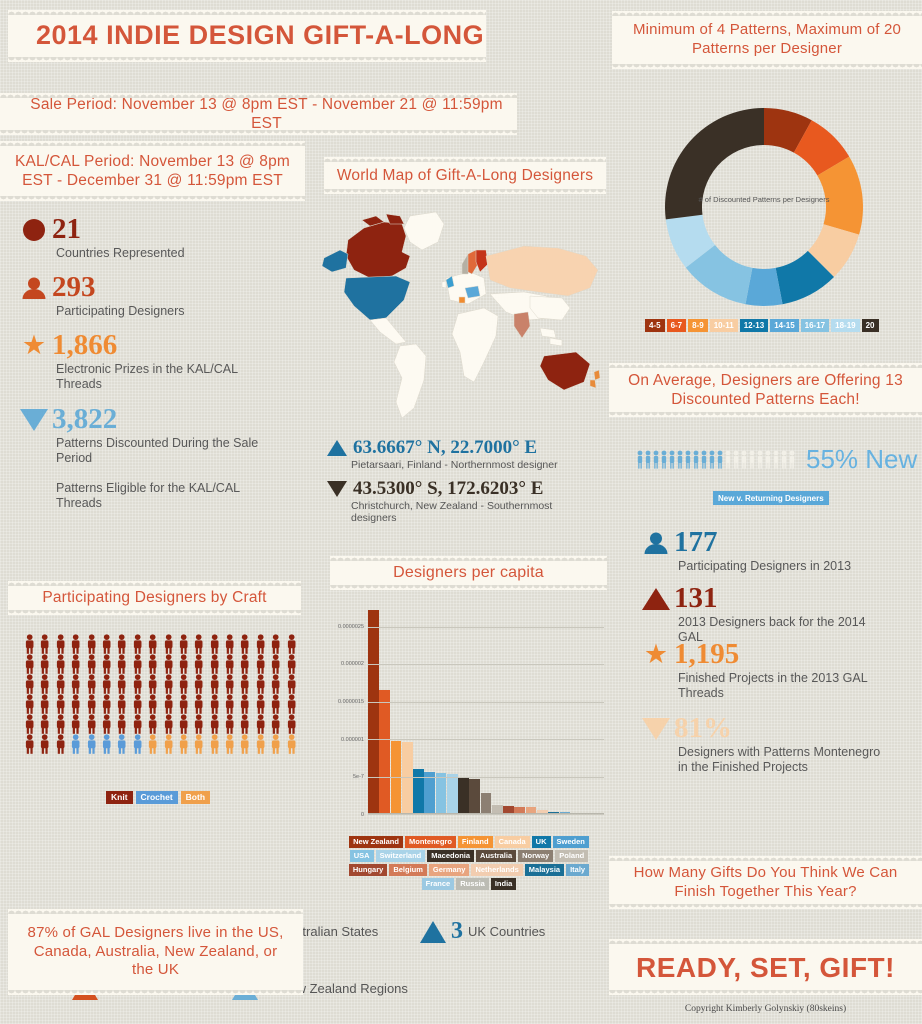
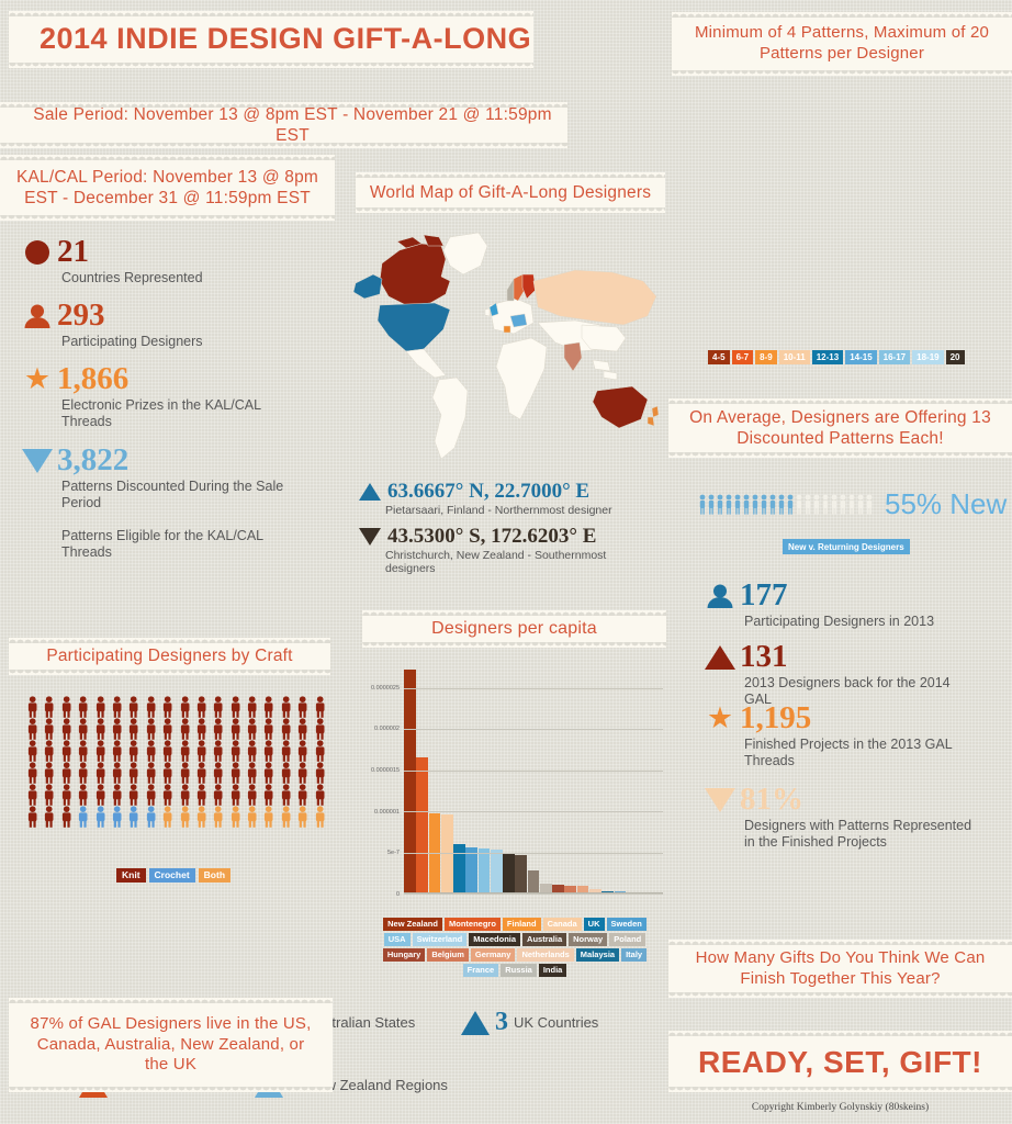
  2014 INDIE DESIGN GIFT-A-LONG
  Sale Period: November 13 @ 8pm EST - November 21 @ 11:59pm EST
  KAL/CAL Period: November 13 @ 8pm EST - December 31 @ 11:59pm EST
  World Map of Gift-A-Long Designers
  Participating Designers by Craft
  Designers per capita
  Minimum of 4 Patterns, Maximum of 20 Patterns per Designer
  On Average, Designers are Offering 13 Discounted Patterns Each!
  How Many Gifts Do You Think We Can Finish Together This Year?
  READY, SET, GIFT!
  87% of GAL Designers live in the US, Canada, Australia, New Zealand, or the UK
  21
  Countries Represented
  293
  Participating Designers
  ★
  1,866
  Electronic Prizes in the KAL/CAL Threads
  3,822
  Patterns Discounted During the Sale Period
  Patterns Eligible for the KAL/CAL Threads
  Knit
  Crochet
  Both
  63.6667° N, 22.7000° E
  Pietarsaari, Finland - Northernmost designer
  43.5300° S, 172.6203° E
  Christchurch, New Zealand - Southernmost designers
- # of Discounted Patterns per Designers
  4-5
  6-7
  8-9
  10-11
  12-13
  14-15
  16-17
  18-19
  20
  55% New
  New v. Returning Designers
  177
  Participating Designers in 2013
  131
  2013 Designers back for the 2014 GAL
  ★
  1,195
  Finished Projects in the 2013 GAL Threads
  81%
- Designers with Patterns Montenegro in the Finished Projects
+ Designers with Patterns Represented in the Finished Projects
  New Zealand
  Montenegro
  Finland
  Canada
  UK
  Sweden
  USA
  Switzerland
  Macedonia
  Australia
  Norway
  Poland
  Hungary
  Belgium
  Germany
  Netherlands
  Malaysia
  Italy
  France
  Russia
  India
  tralian States
  3
  UK Countries
  Zealand Regions
  Copyright Kimberly Golynskiy (80skeins)
